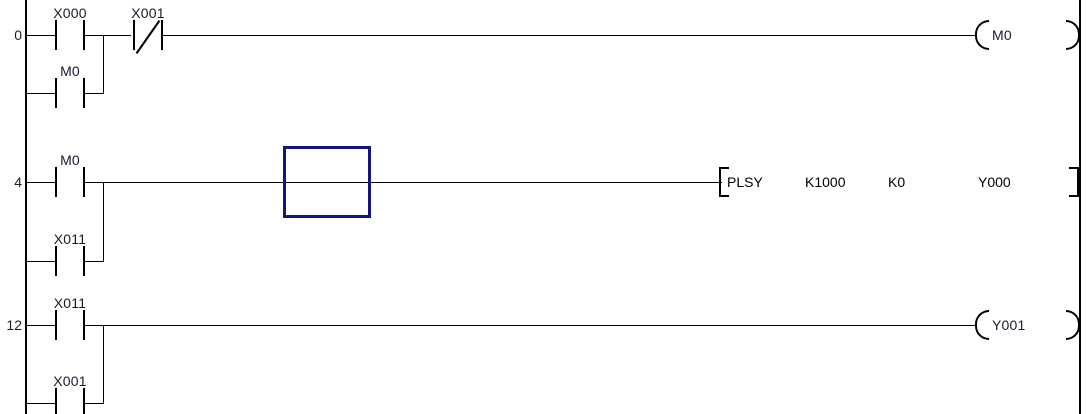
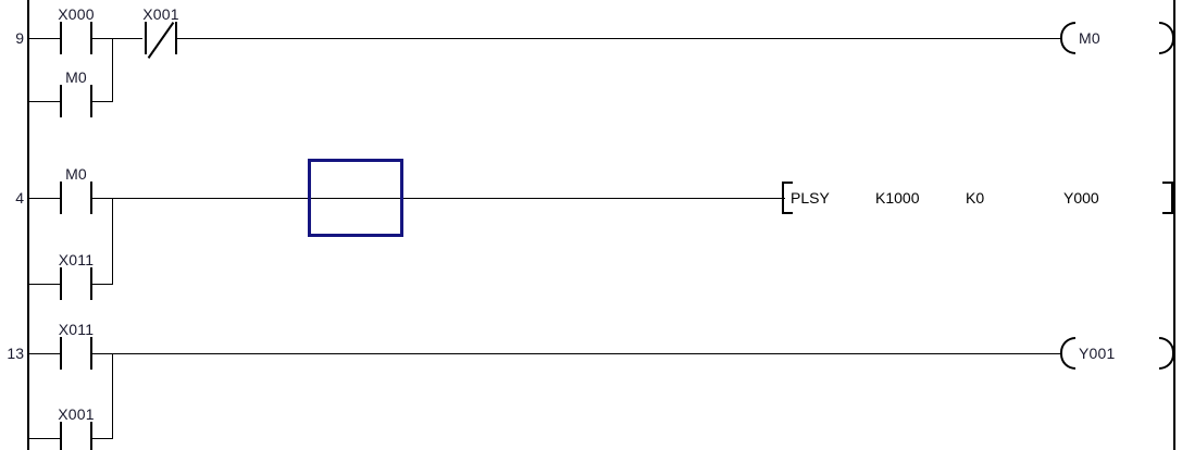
- 0
+ 9
  X000
  X001
  M0
  M0
  4
  M0
  X011
  PLSY
  K1000
  K0
  Y000
- 12
+ 13
  X011
  X001
  Y001
